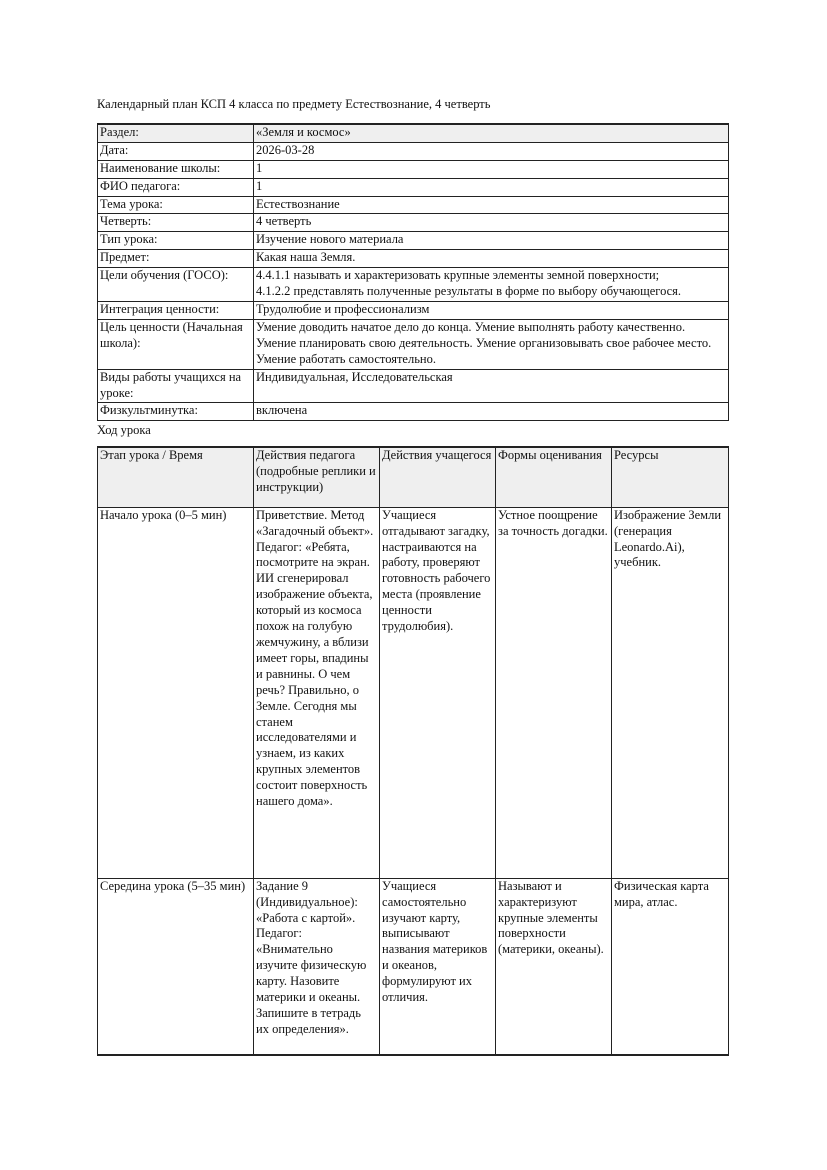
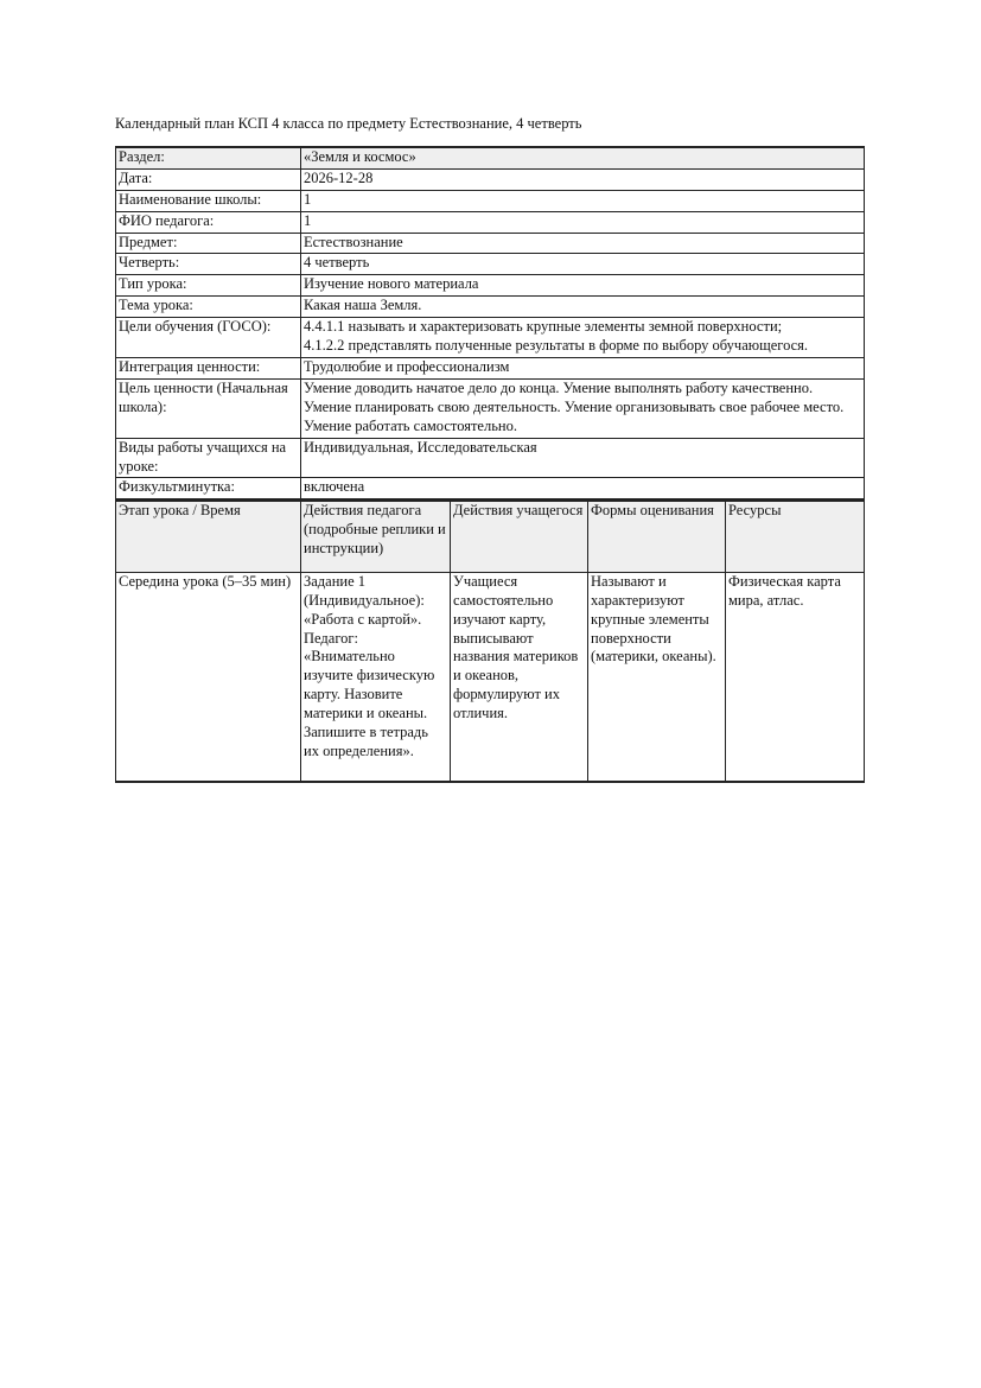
  Календарный план КСП 4 класса по предмету Естествознание, 4 четверть
  Раздел:	«Земля и космос»
- Дата:	2026-03-28
+ Дата:	2026-12-28
  Наименование школы:	1
  ФИО педагога:	1
- Тема урока:	Естествознание
+ Предмет:	Естествознание
  Четверть:	4 четверть
  Тип урока:	Изучение нового материала
- Предмет:	Какая наша Земля.
+ Тема урока:	Какая наша Земля.
  Цели обучения (ГОСО):	4.4.1.1 называть и характеризовать крупные элементы земной поверхности; 4.1.2.2 представлять полученные результаты в форме по выбору обучающегося.
  Интеграция ценности:	Трудолюбие и профессионализм
  Цель ценности (Начальная школа):	Умение доводить начатое дело до конца. Умение выполнять работу качественно. Умение планировать свою деятельность. Умение организовывать свое рабочее место. Умение работать самостоятельно.
  Виды работы учащихся на уроке:	Индивидуальная, Исследовательская
  Физкультминутка:	включена
- Ход урока
  Этап урока / Время	Действия педагога (подробные реплики и инструкции)	Действия учащегося	Формы оценивания	Ресурсы
- Начало урока (0–5 мин)	Приветствие. Метод «Загадочный объект». Педагог: «Ребята, посмотрите на экран. ИИ сгенерировал изображение объекта, который из космоса похож на голубую жемчужину, а вблизи имеет горы, впадины и равнины. О чем речь? Правильно, о Земле. Сегодня мы станем исследователями и узнаем, из каких крупных элементов состоит поверхность нашего дома».	Учащиеся отгадывают загадку, настраиваются на работу, проверяют готовность рабочего места (проявление ценности трудолюбия).	Устное поощрение за точность догадки.	Изображение Земли (генерация Leonardo.Ai), учебник.
- Середина урока (5–35 мин)	Задание 9 (Индивидуальное): «Работа с картой». Педагог: «Внимательно изучите физическую карту. Назовите материки и океаны. Запишите в тетрадь их определения».	Учащиеся самостоятельно изучают карту, выписывают названия материков и океанов, формулируют их отличия.	Называют и характеризуют крупные элементы поверхности (материки, океаны).	Физическая карта мира, атлас.
+ Середина урока (5–35 мин)	Задание 1 (Индивидуальное): «Работа с картой». Педагог: «Внимательно изучите физическую карту. Назовите материки и океаны. Запишите в тетрадь их определения».	Учащиеся самостоятельно изучают карту, выписывают названия материков и океанов, формулируют их отличия.	Называют и характеризуют крупные элементы поверхности (материки, океаны).	Физическая карта мира, атлас.
